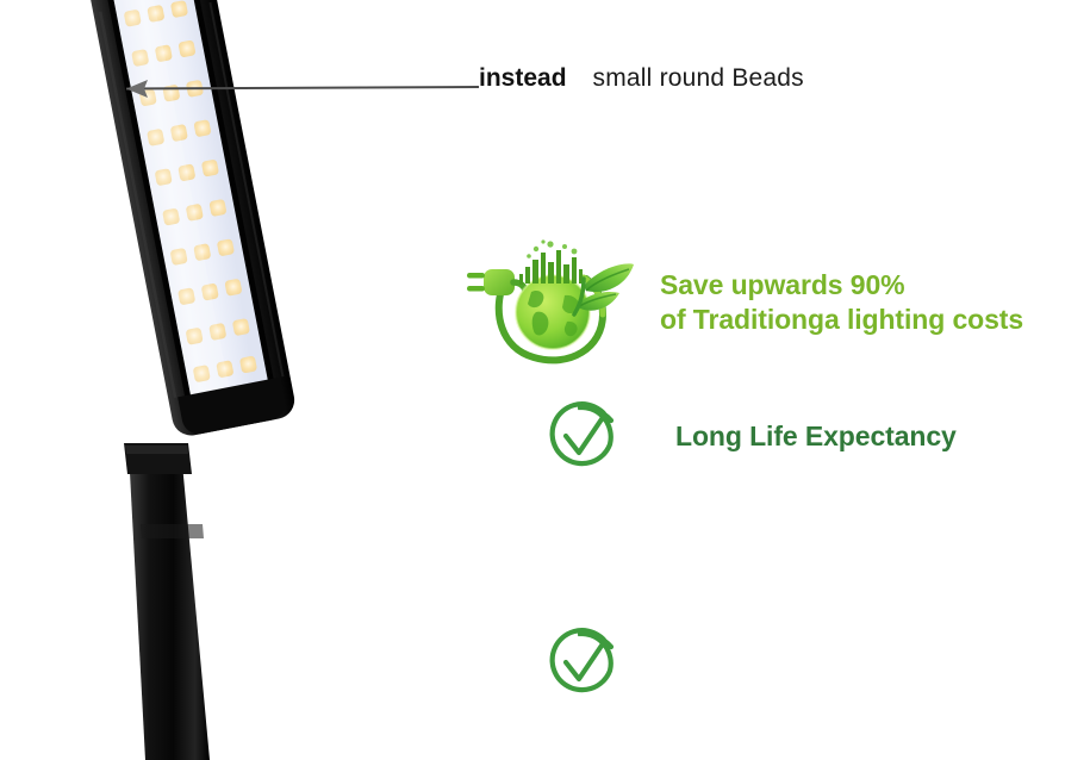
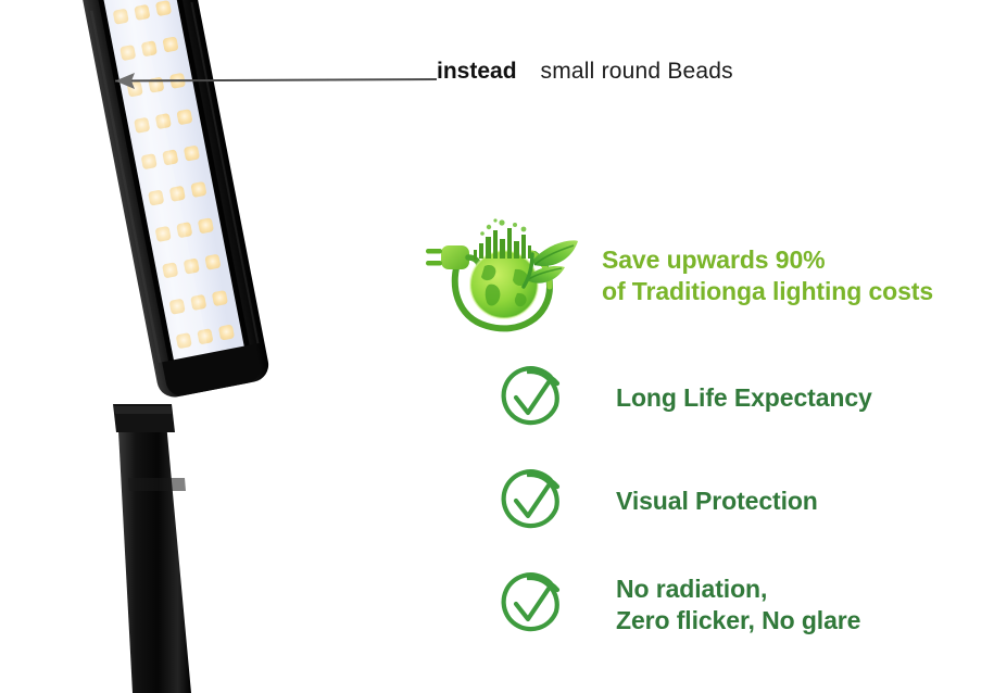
  instead small round Beads
  Save upwards 90%
  of Traditionga lighting costs
  Long Life Expectancy
+ Visual Protection
+ No radiation,
+ Zero flicker, No glare
